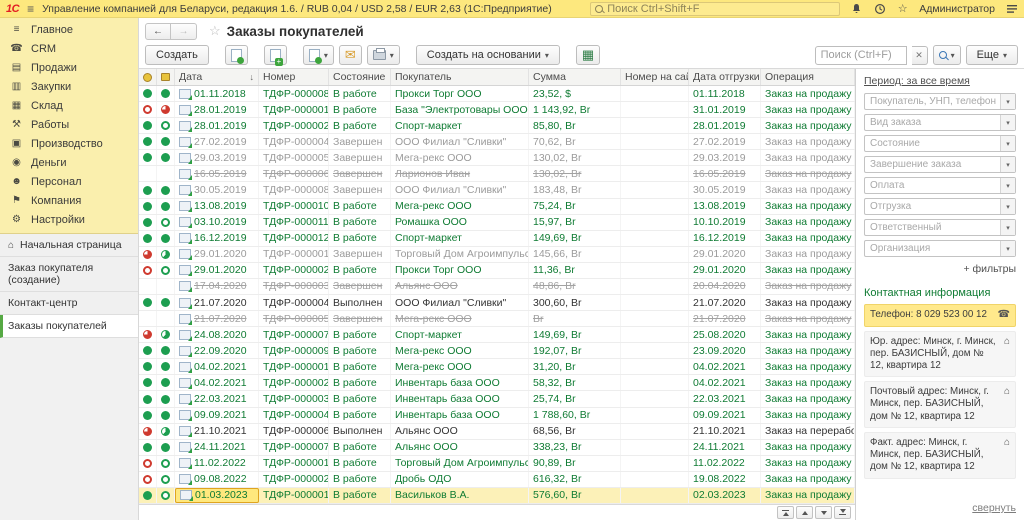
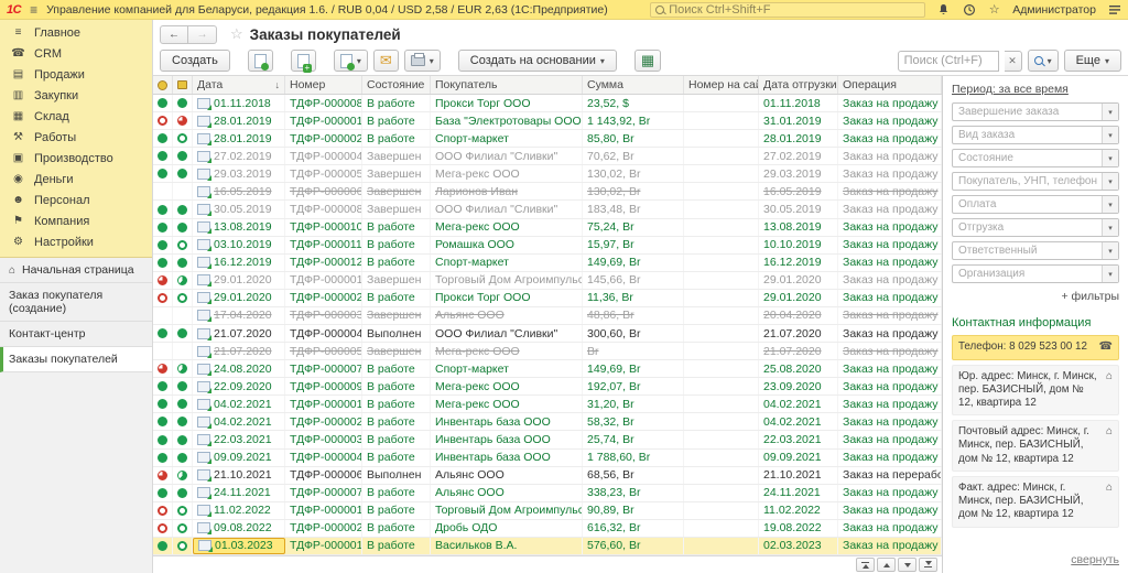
  1С
  ≡
  Управление компанией для Беларуси, редакция 1.6. / RUB 0,04 / USD 2,58 / EUR 2,63 (1С:Предприятие)
  Поиск Ctrl+Shift+F
  ☆
  Администратор
  ≡
  Главное
  ☎
  CRM
  ▤
  Продажи
  ▥
  Закупки
  ▦
  Склад
  ⚒
  Работы
  ▣
  Производство
  ◉
  Деньги
  ☻
  Персонал
  ⚑
  Компания
  ⚙
  Настройки
  ⌂
  Начальная страница
  Заказ покупателя (создание)
  Контакт-центр
  Заказы покупателей
  ←
  →
  ☆
  Заказы покупателей
  Создать
  ▾
  ✉
  ▾
  Создать на основании
  ▾
  ▦
  Поиск (Ctrl+F)
  ✕
  ▾
  Еще
  ▾
  Дата
  ↓
  Номер
  Состояние
  Покупатель
  Сумма
  Номер на са
  Дата отгрузки
  Операция
  01.11.2018
  ТДФР-000008
  В работе
  Прокси Торг ООО
  23,52, $
  01.11.2018
  Заказ на продажу
  28.01.2019
  ТДФР-000001
  В работе
  База "Электротовары ООО
  1 143,92, Br
  31.01.2019
  Заказ на продажу
  28.01.2019
  ТДФР-000002
  В работе
  Спорт-маркет
  85,80, Br
  28.01.2019
  Заказ на продажу
  27.02.2019
  ТДФР-000004
  Завершен
  ООО Филиал "Сливки"
  70,62, Br
  27.02.2019
  Заказ на продажу
  29.03.2019
  ТДФР-000005
  Завершен
  Мега-рекс ООО
  130,02, Br
  29.03.2019
  Заказ на продажу
  16.05.2019
  ТДФР-000006
  Завершен
  Ларионов Иван
  130,02, Br
  16.05.2019
  Заказ на продажу
  30.05.2019
  ТДФР-000008
  Завершен
  ООО Филиал "Сливки"
  183,48, Br
  30.05.2019
  Заказ на продажу
  13.08.2019
  ТДФР-000010
  В работе
  Мега-рекс ООО
  75,24, Br
  13.08.2019
  Заказ на продажу
  03.10.2019
  ТДФР-000011
  В работе
  Ромашка ООО
  15,97, Br
  10.10.2019
  Заказ на продажу
  16.12.2019
  ТДФР-000012
  В работе
  Спорт-маркет
  149,69, Br
  16.12.2019
  Заказ на продажу
  29.01.2020
  ТДФР-000001
  Завершен
  Торговый Дом Агроимпульс
  145,66, Br
  29.01.2020
  Заказ на продажу
  29.01.2020
  ТДФР-000002
  В работе
  Прокси Торг ООО
  11,36, Br
  29.01.2020
  Заказ на продажу
  17.04.2020
  ТДФР-000003
  Завершен
  Альянс ООО
  48,86, Br
  20.04.2020
  Заказ на продажу
  21.07.2020
  ТДФР-000004
  Выполнен
  ООО Филиал "Сливки"
  300,60, Br
  21.07.2020
  Заказ на продажу
  21.07.2020
  ТДФР-000005
  Завершен
  Мега-рекс ООО
  Br
  21.07.2020
  Заказ на продажу
  24.08.2020
  ТДФР-000007
  В работе
  Спорт-маркет
  149,69, Br
  25.08.2020
  Заказ на продажу
  22.09.2020
  ТДФР-000009
  В работе
  Мега-рекс ООО
  192,07, Br
  23.09.2020
  Заказ на продажу
  04.02.2021
  ТДФР-000001
  В работе
  Мега-рекс ООО
  31,20, Br
  04.02.2021
  Заказ на продажу
  04.02.2021
  ТДФР-000002
  В работе
  Инвентарь база ООО
  58,32, Br
  04.02.2021
  Заказ на продажу
  22.03.2021
  ТДФР-000003
  В работе
  Инвентарь база ООО
  25,74, Br
  22.03.2021
  Заказ на продажу
  09.09.2021
  ТДФР-000004
  В работе
  Инвентарь база ООО
  1 788,60, Br
  09.09.2021
  Заказ на продажу
  21.10.2021
  ТДФР-000006
  Выполнен
  Альянс ООО
  68,56, Br
  21.10.2021
  Заказ на перерабо
  24.11.2021
  ТДФР-000007
  В работе
  Альянс ООО
  338,23, Br
  24.11.2021
  Заказ на продажу
  11.02.2022
  ТДФР-000001
  В работе
  Торговый Дом Агроимпульс
  90,89, Br
  11.02.2022
  Заказ на продажу
  09.08.2022
  ТДФР-000002
  В работе
  Дробь ОДО
  616,32, Br
  19.08.2022
  Заказ на продажу
  01.03.2023
  ТДФР-000001
  В работе
  Васильков В.А.
  576,60, Br
  02.03.2023
  Заказ на продажу
  Период: за все время
- Покупатель, УНП, телефон
+ Завершение заказа
  Вид заказа
  Состояние
- Завершение заказа
+ Покупатель, УНП, телефон
  Оплата
  Отгрузка
  Ответственный
  Организация
  + фильтры
  Контактная информация
  Телефон: 8 029 523 00 12
  ☎
  Юр. адрес: Минск, г. Минск, пер. БАЗИСНЫЙ, дом № 12, квартира 12
  ⌂
  Почтовый адрес: Минск, г. Минск, пер. БАЗИСНЫЙ, дом № 12, квартира 12
  ⌂
  Факт. адрес: Минск, г. Минск, пер. БАЗИСНЫЙ, дом № 12, квартира 12
  ⌂
  свернуть
